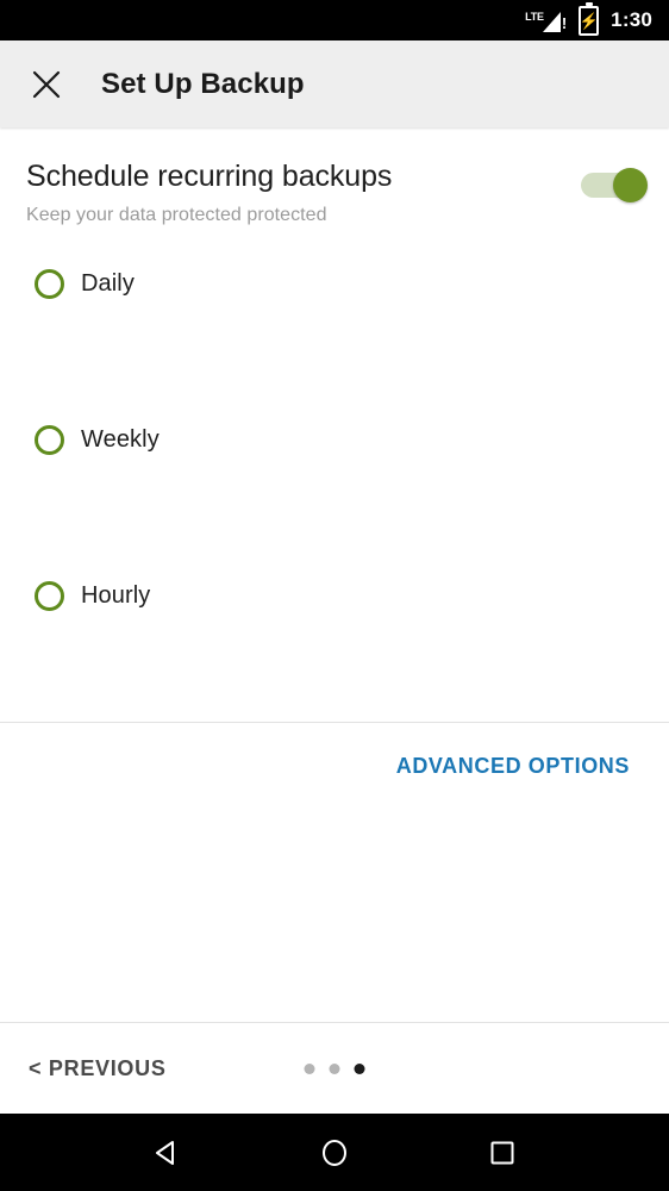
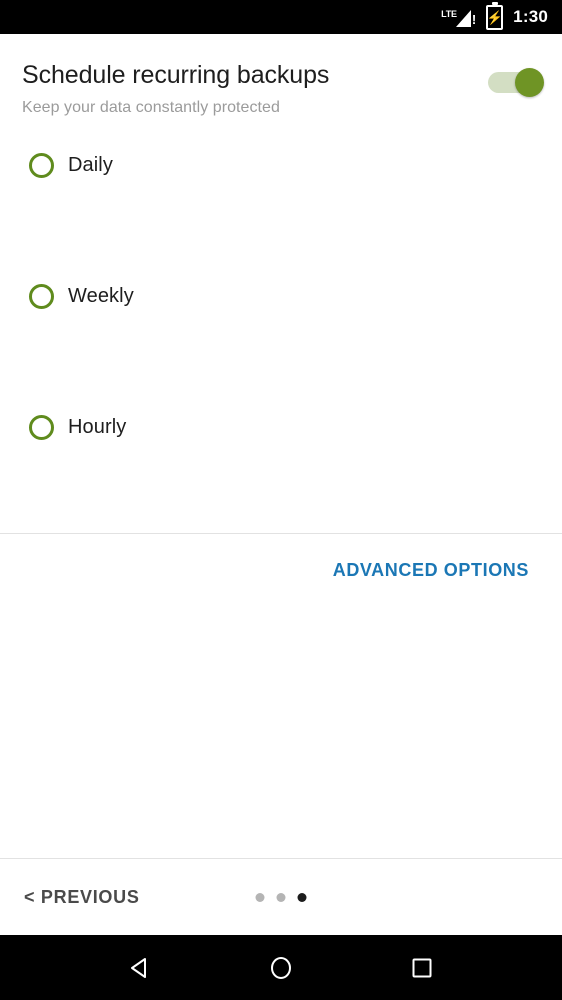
  LTE
  !
  ⚡
  1:30
- Set Up Backup
  Schedule recurring backups
- Keep your data protected protected
+ Keep your data constantly protected
  Daily
  Weekly
  Hourly
  ADVANCED OPTIONS
  < PREVIOUS
